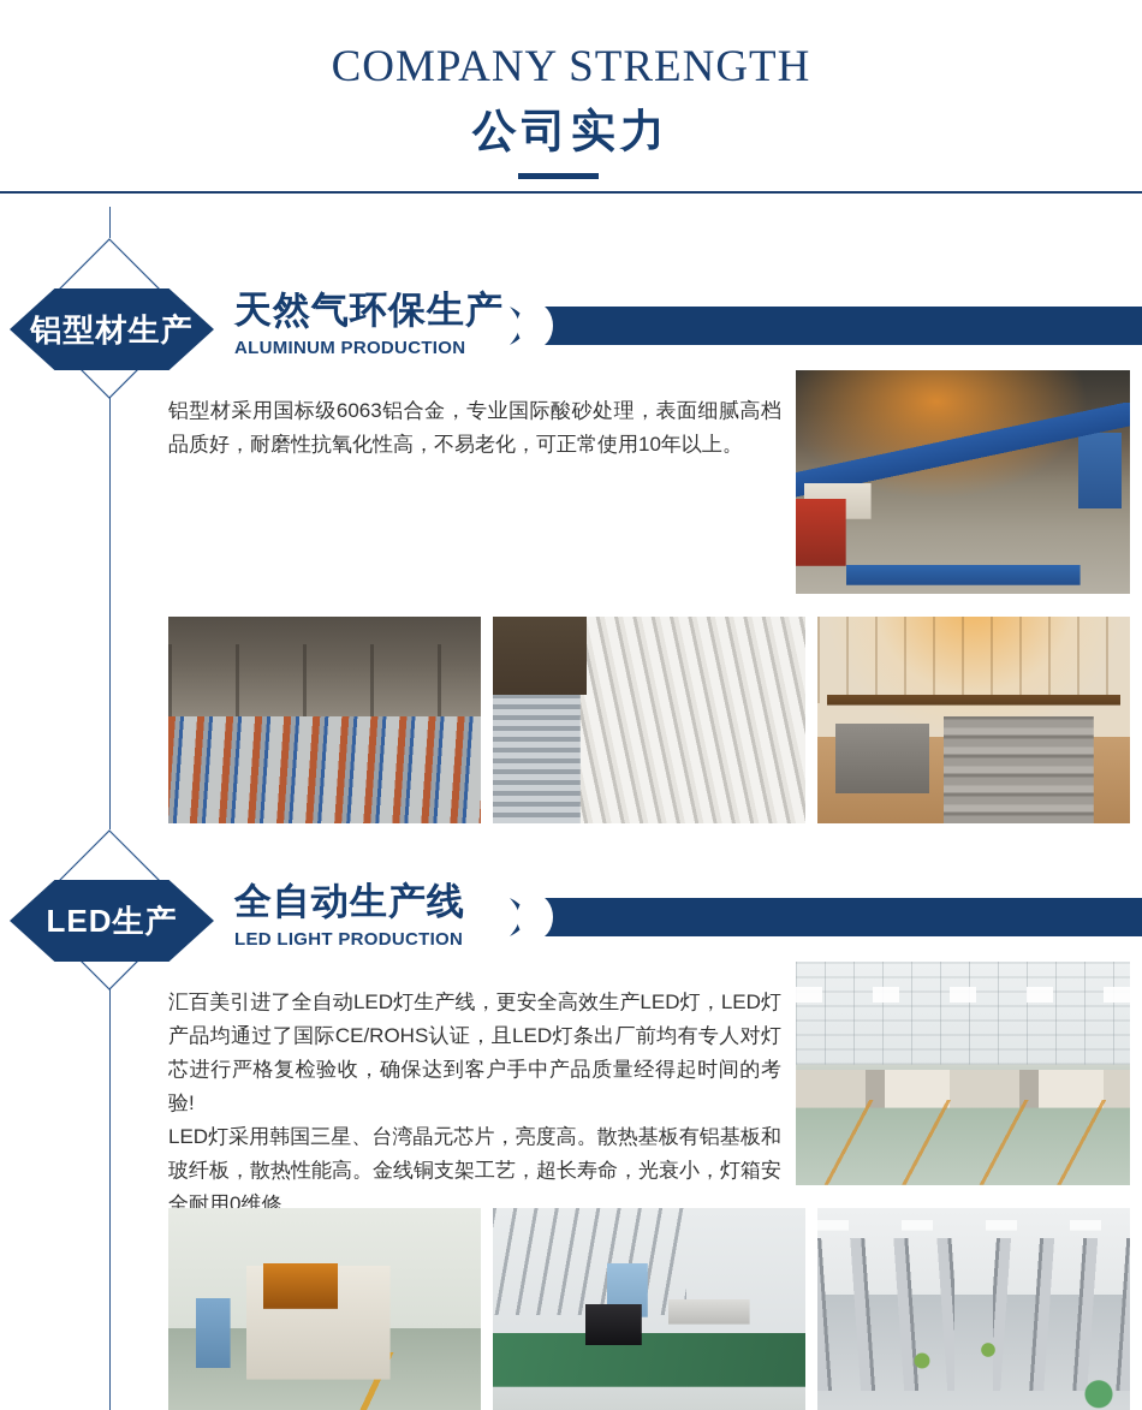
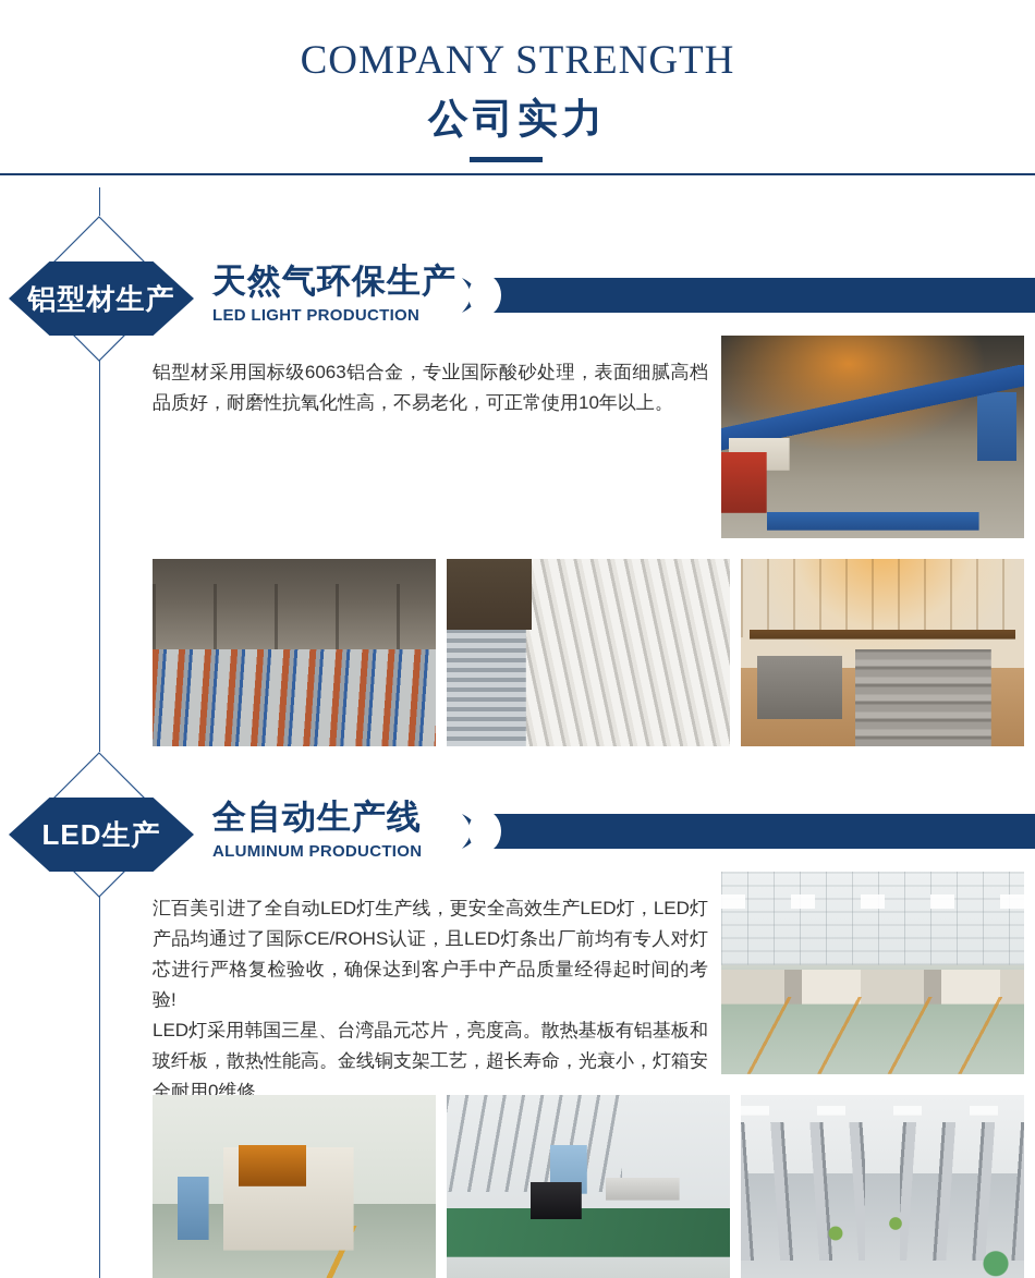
  COMPANY STRENGTH
  公司实力
  铝型材生产
  天然气环保生产
- ALUMINUM PRODUCTION
+ LED LIGHT PRODUCTION
  铝型材采用国标级6063铝合金，专业国际酸砂处理，表面细腻高档品质好，耐磨性抗氧化性高，不易老化，可正常使用10年以上。
  LED生产
  全自动生产线
- LED LIGHT PRODUCTION
+ ALUMINUM PRODUCTION
  汇百美引进了全自动LED灯生产线，更安全高效生产LED灯，LED灯产品均通过了国际CE/ROHS认证，且LED灯条出厂前均有专人对灯芯进行严格复检验收，确保达到客户手中产品质量经得起时间的考验!
  LED灯采用韩国三星、台湾晶元芯片，亮度高。散热基板有铝基板和玻纤板，散热性能高。金线铜支架工艺，超长寿命，光衰小，灯箱安全耐用0维修。
